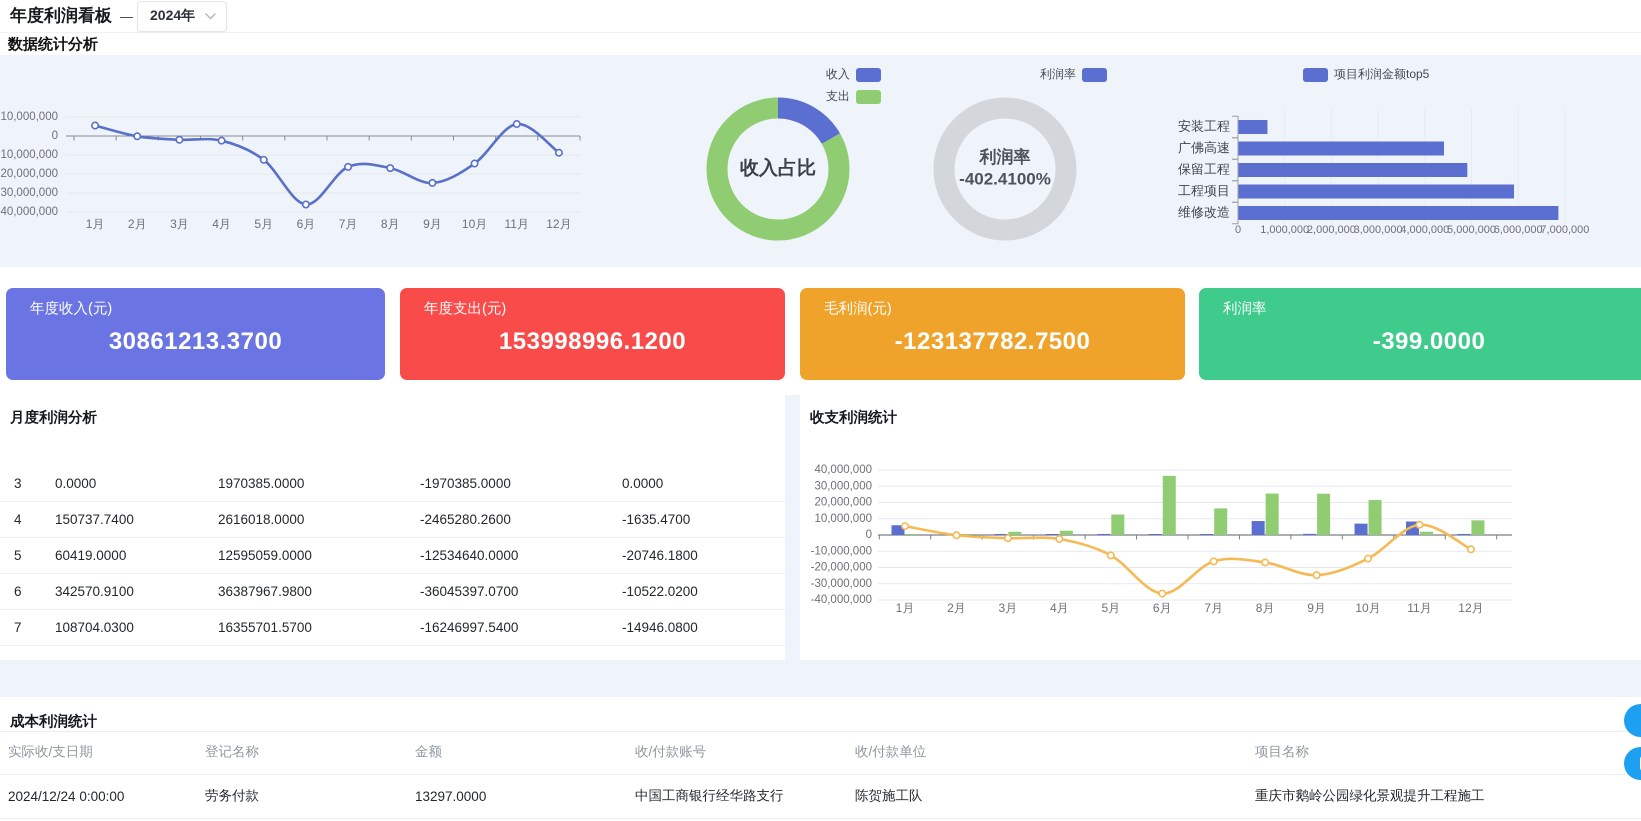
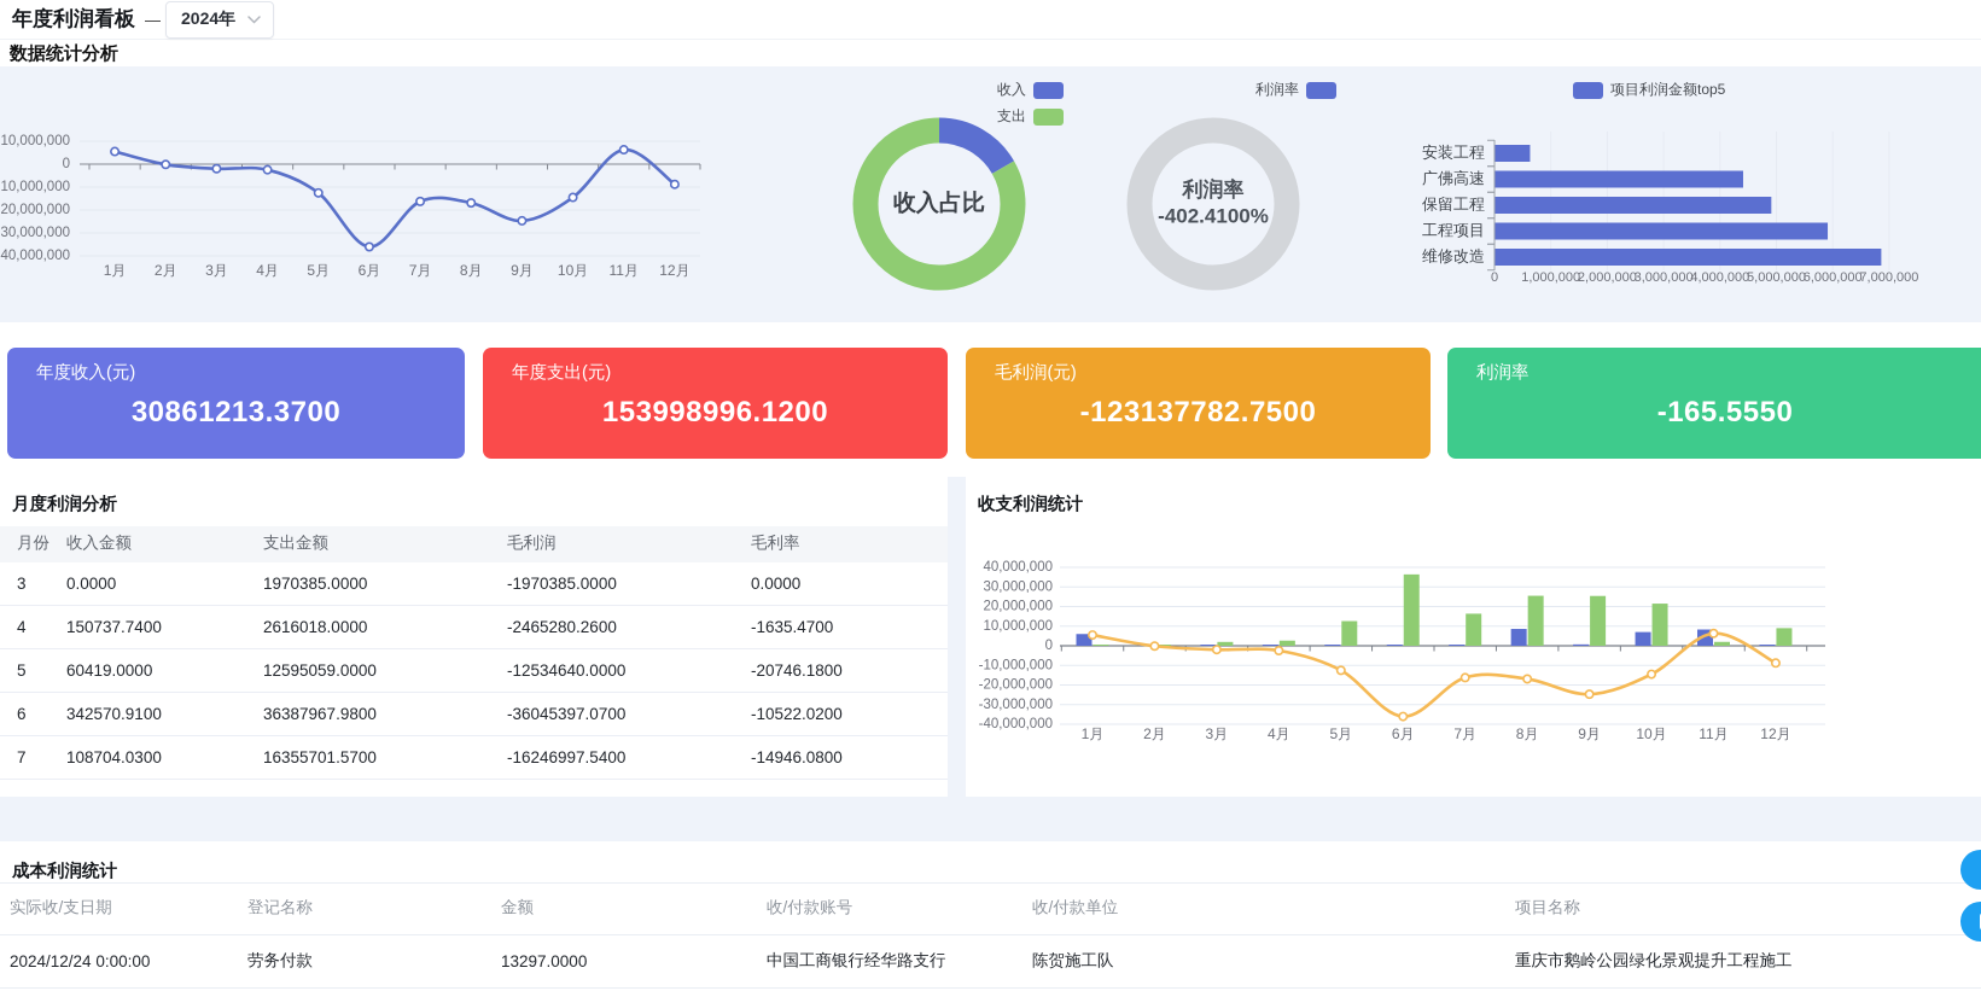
  年度利润看板
  —
  2024年
  数据统计分析
  10,000,000
  0
  10,000,000
  20,000,000
  30,000,000
  40,000,000
  1月
  2月
  3月
  4月
  5月
  6月
  7月
  8月
  9月
  10月
  11月
  12月
  收入
  支出
  收入占比
  利润率
  利润率
  -402.4100%
  项目利润金额top5
  安装工程
  广佛高速
  保留工程
  工程项目
  维修改造
  0
  1,000,000
  2,000,000
  3,000,000
  4,000,000
  5,000,000
  6,000,000
  7,000,000
  年度收入(元)
  30861213.3700
  年度支出(元)
  153998996.1200
  毛利润(元)
  -123137782.7500
  利润率
- -399.0000
+ -165.5550
  月度利润分析
+ 月份
+ 收入金额
+ 支出金额
+ 毛利润
+ 毛利率
  3
  0.0000
  1970385.0000
  -1970385.0000
  0.0000
  4
  150737.7400
  2616018.0000
  -2465280.2600
  -1635.4700
  5
  60419.0000
  12595059.0000
  -12534640.0000
  -20746.1800
  6
  342570.9100
  36387967.9800
  -36045397.0700
  -10522.0200
  7
  108704.0300
  16355701.5700
  -16246997.5400
  -14946.0800
  收支利润统计
  40,000,000
  30,000,000
  20,000,000
  10,000,000
  0
  -10,000,000
  -20,000,000
  -30,000,000
  -40,000,000
  1月
  2月
  3月
  4月
  5月
  6月
  7月
  8月
  9月
  10月
  11月
  12月
  成本利润统计
  实际收/支日期
  登记名称
  金额
  收/付款账号
  收/付款单位
  项目名称
  2024/12/24 0:00:00
  劳务付款
  13297.0000
  中国工商银行经华路支行
  陈贺施工队
  重庆市鹅岭公园绿化景观提升工程施工
